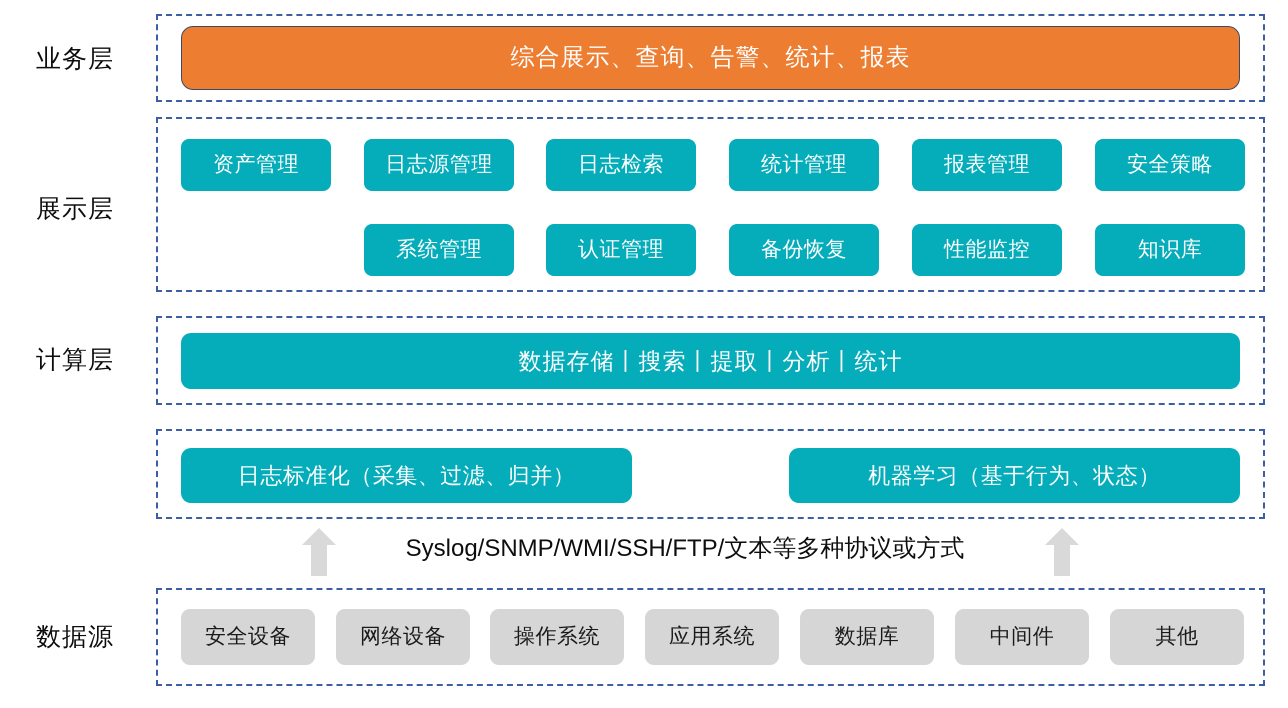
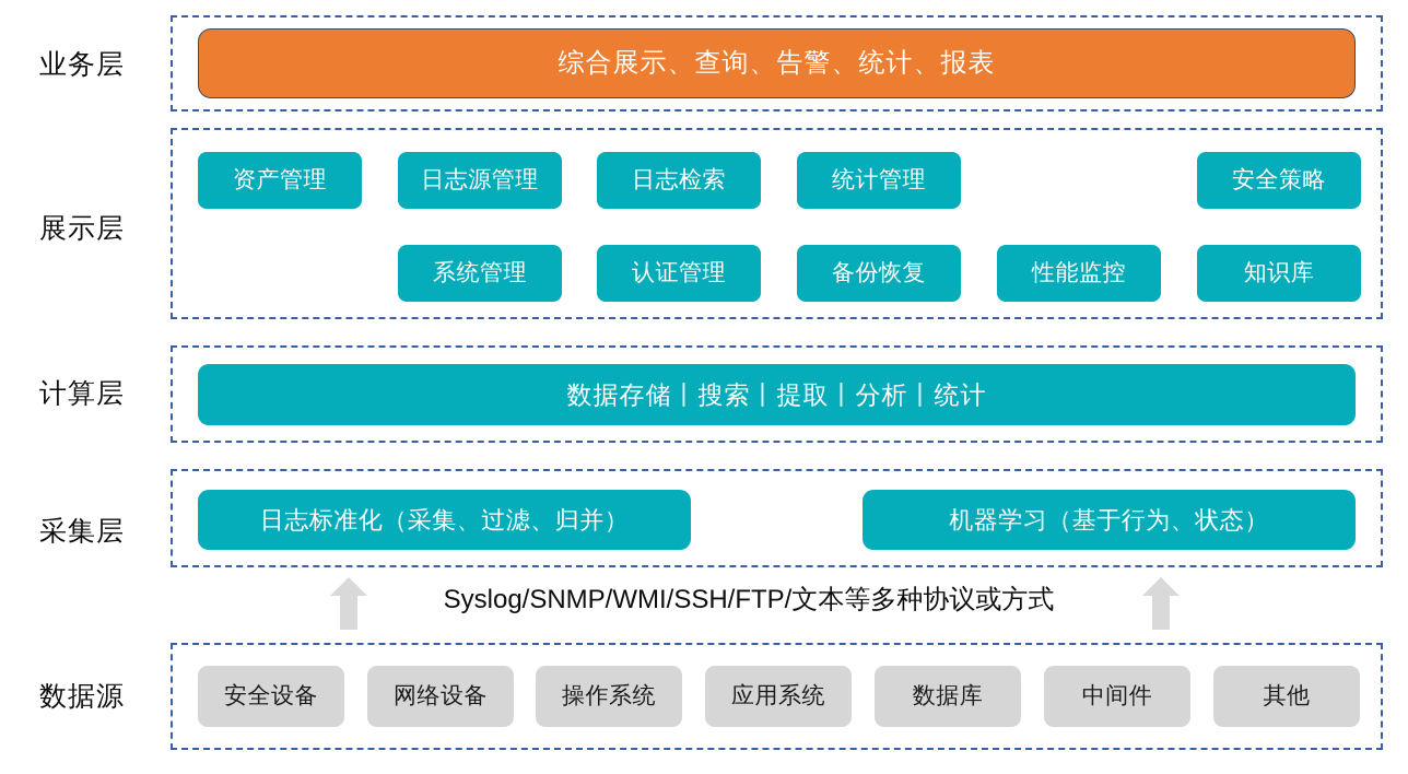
  业务层
  综合展示、查询、告警、统计、报表
  展示层
  资产管理
  日志源管理
  日志检索
  统计管理
- 报表管理
  安全策略
  系统管理
  认证管理
  备份恢复
  性能监控
  知识库
  计算层
  数据存储丨搜索丨提取丨分析丨统计
+ 采集层
  日志标准化（采集、过滤、归并）
  机器学习（基于行为、状态）
  Syslog/SNMP/WMI/SSH/FTP/文本等多种协议或方式
  数据源
  安全设备
  网络设备
  操作系统
  应用系统
  数据库
  中间件
  其他
